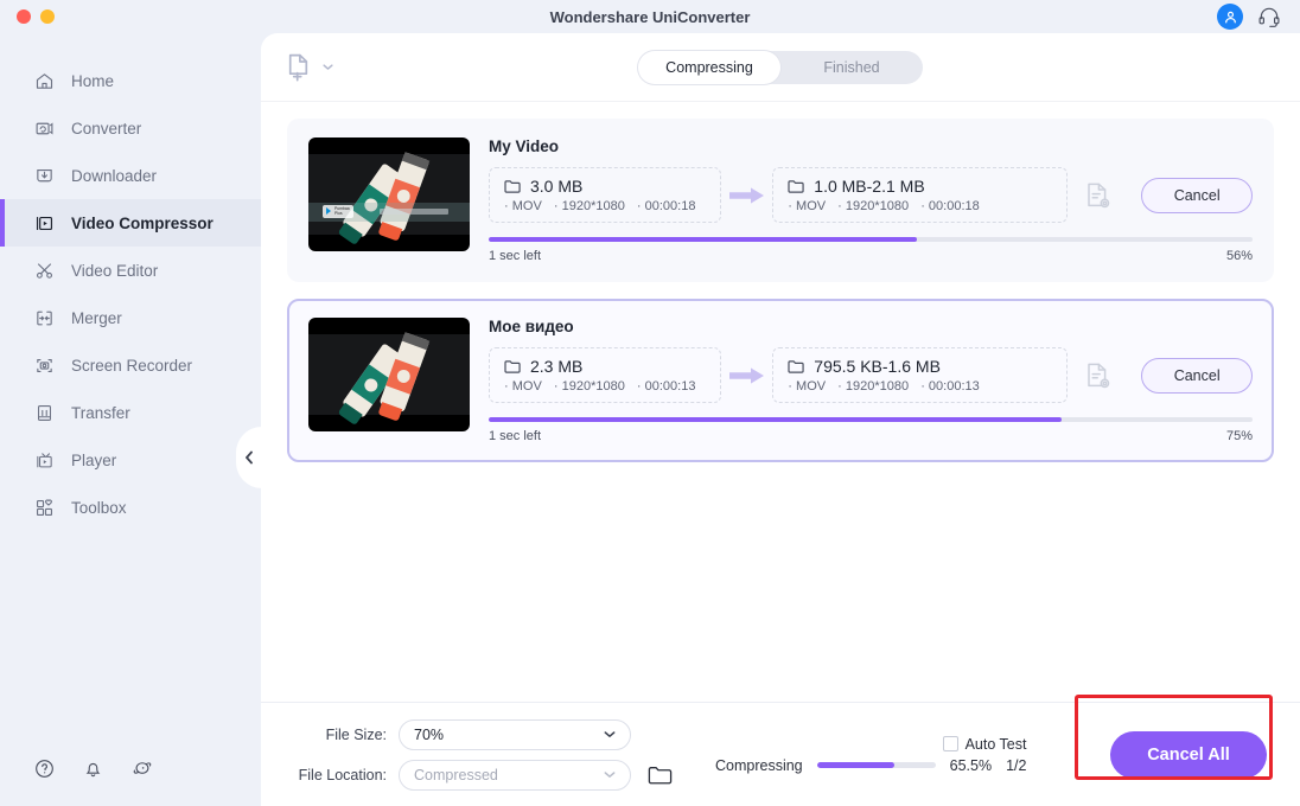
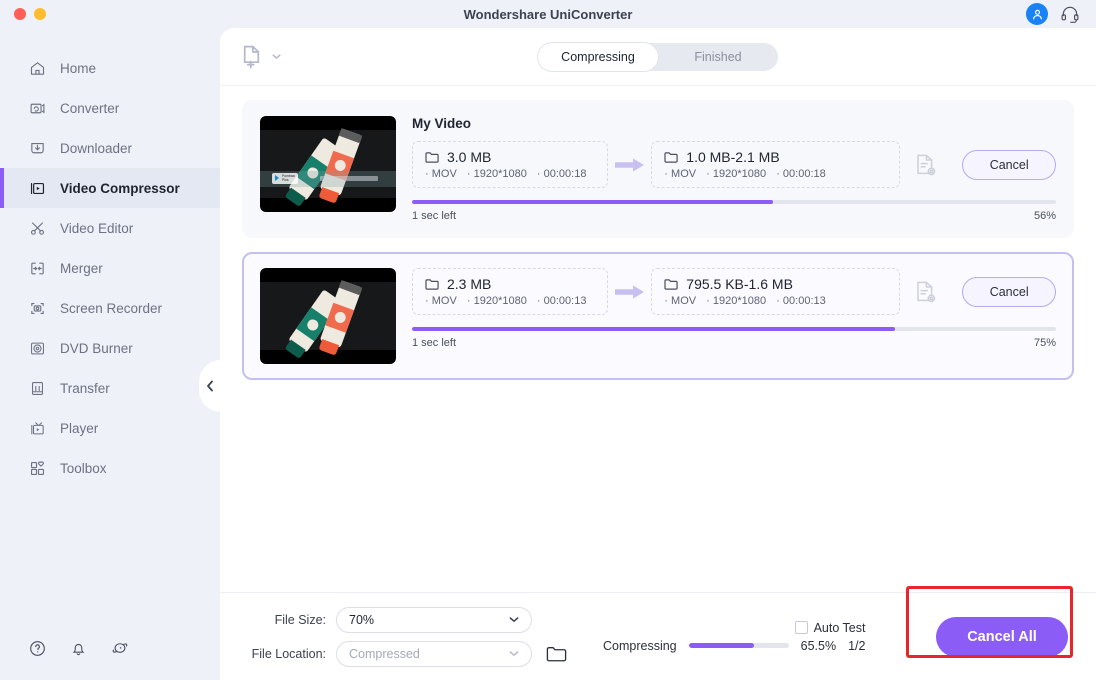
  Wondershare UniConverter
  Home
  Converter
  Downloader
  Video Compressor
  Video Editor
  Merger
  Screen Recorder
+ DVD Burner
  Transfer
  Player
  Toolbox
  Compressing
  Finished
  My Video
  3.0 MB
  · MOV · 1920*1080 · 00:00:18
  1.0 MB-2.1 MB
  · MOV · 1920*1080 · 00:00:18
  Cancel
  1 sec left
  56%
- Мое видео
  2.3 MB
  · MOV · 1920*1080 · 00:00:13
  795.5 KB-1.6 MB
  · MOV · 1920*1080 · 00:00:13
  Cancel
  1 sec left
  75%
  File Size:
  70%
  File Location:
  Compressed
  Auto Test
  Compressing
  65.5%
  1/2
  Cancel All
